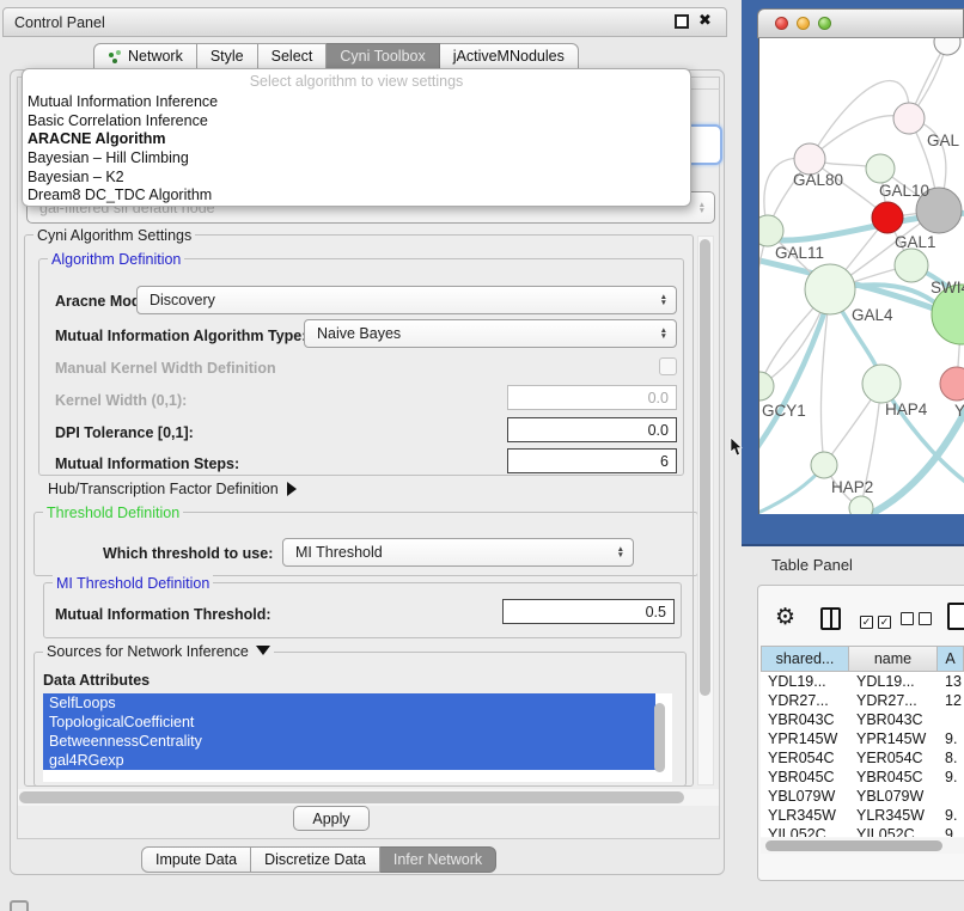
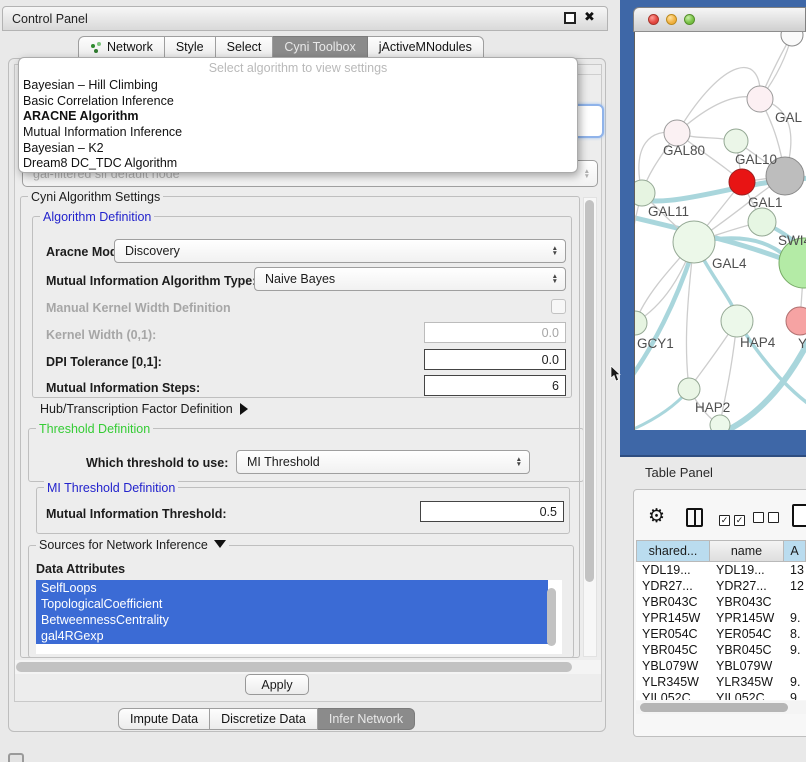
  Control Panel
  ✖
  Network
  Style
  Select
  Cyni Toolbox
  jActiveMNodules
  gal-filtered sif default node
  Select algorithm to view settings
- Mutual Information Inference
+ Bayesian – Hill Climbing
  Basic Correlation Inference
  ARACNE Algorithm
- Bayesian – Hill Climbing
+ Mutual Information Inference
  Bayesian – K2
  Dream8 DC_TDC Algorithm
  Cyni Algorithm Settings
  Algorithm Definition
  Aracne Mo
  Discovery
  Mutual Information Algorithm Type
  Naive Bayes
  Manual Kernel Width Definition
  Kernel Width (0,1):
  0.0
  DPI Tolerance [0,1]:
  0.0
  Mutual Information Steps:
  6
  Hub/Transcription Factor Definition
  Threshold Definition
  Which threshold to use:
  MI Threshold
  MI Threshold Definition
  Mutual Information Threshold:
  0.5
  Sources for Network Inference
  Data Attributes
  SelfLoops
  TopologicalCoefficient
  BetweennessCentrality
  gal4RGexp
  Apply
  Impute Data
  Discretize Data
  Infer Network
  GAL
  GAL80
  GAL10
  GAL1
  GAL11
  SWI
  GAL4
  GCY1
  HAP4
  Y
  HAP2
  Table Panel
  ⚙
  ✓ ✓
  shared...
  name
  A
  YDL19...
  YDL19...
  13
  YDR27...
  YDR27...
  12
  YBR043C
  YBR043C
  YPR145W
  YPR145W
  9.
  YER054C
  YER054C
  8.
  YBR045C
  YBR045C
  9.
  YBL079W
  YBL079W
  YLR345W
  YLR345W
  9.
  YIL052C
  YIL052C
  9
